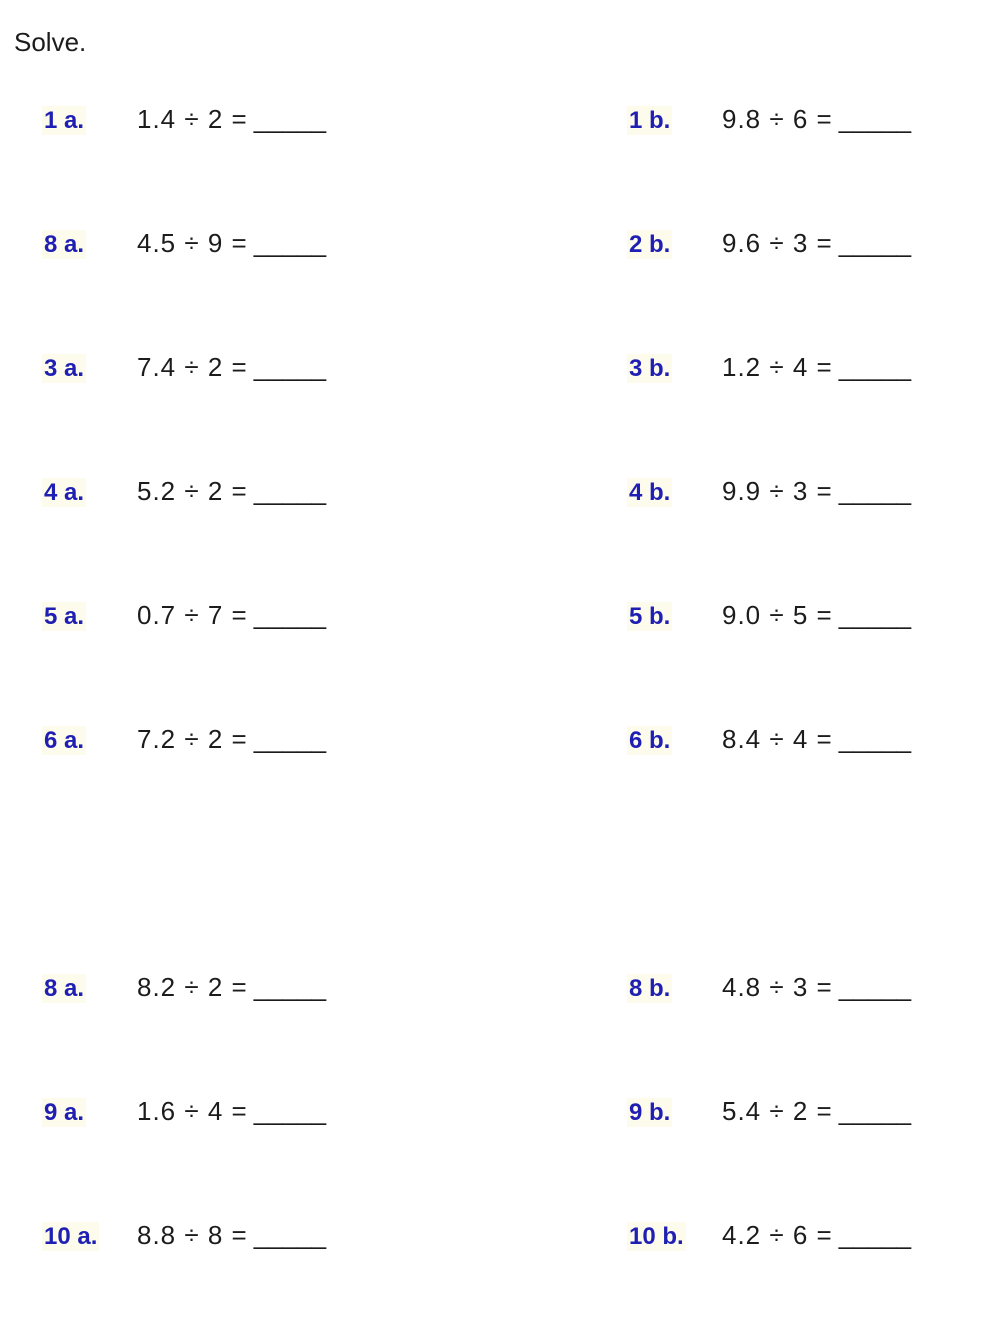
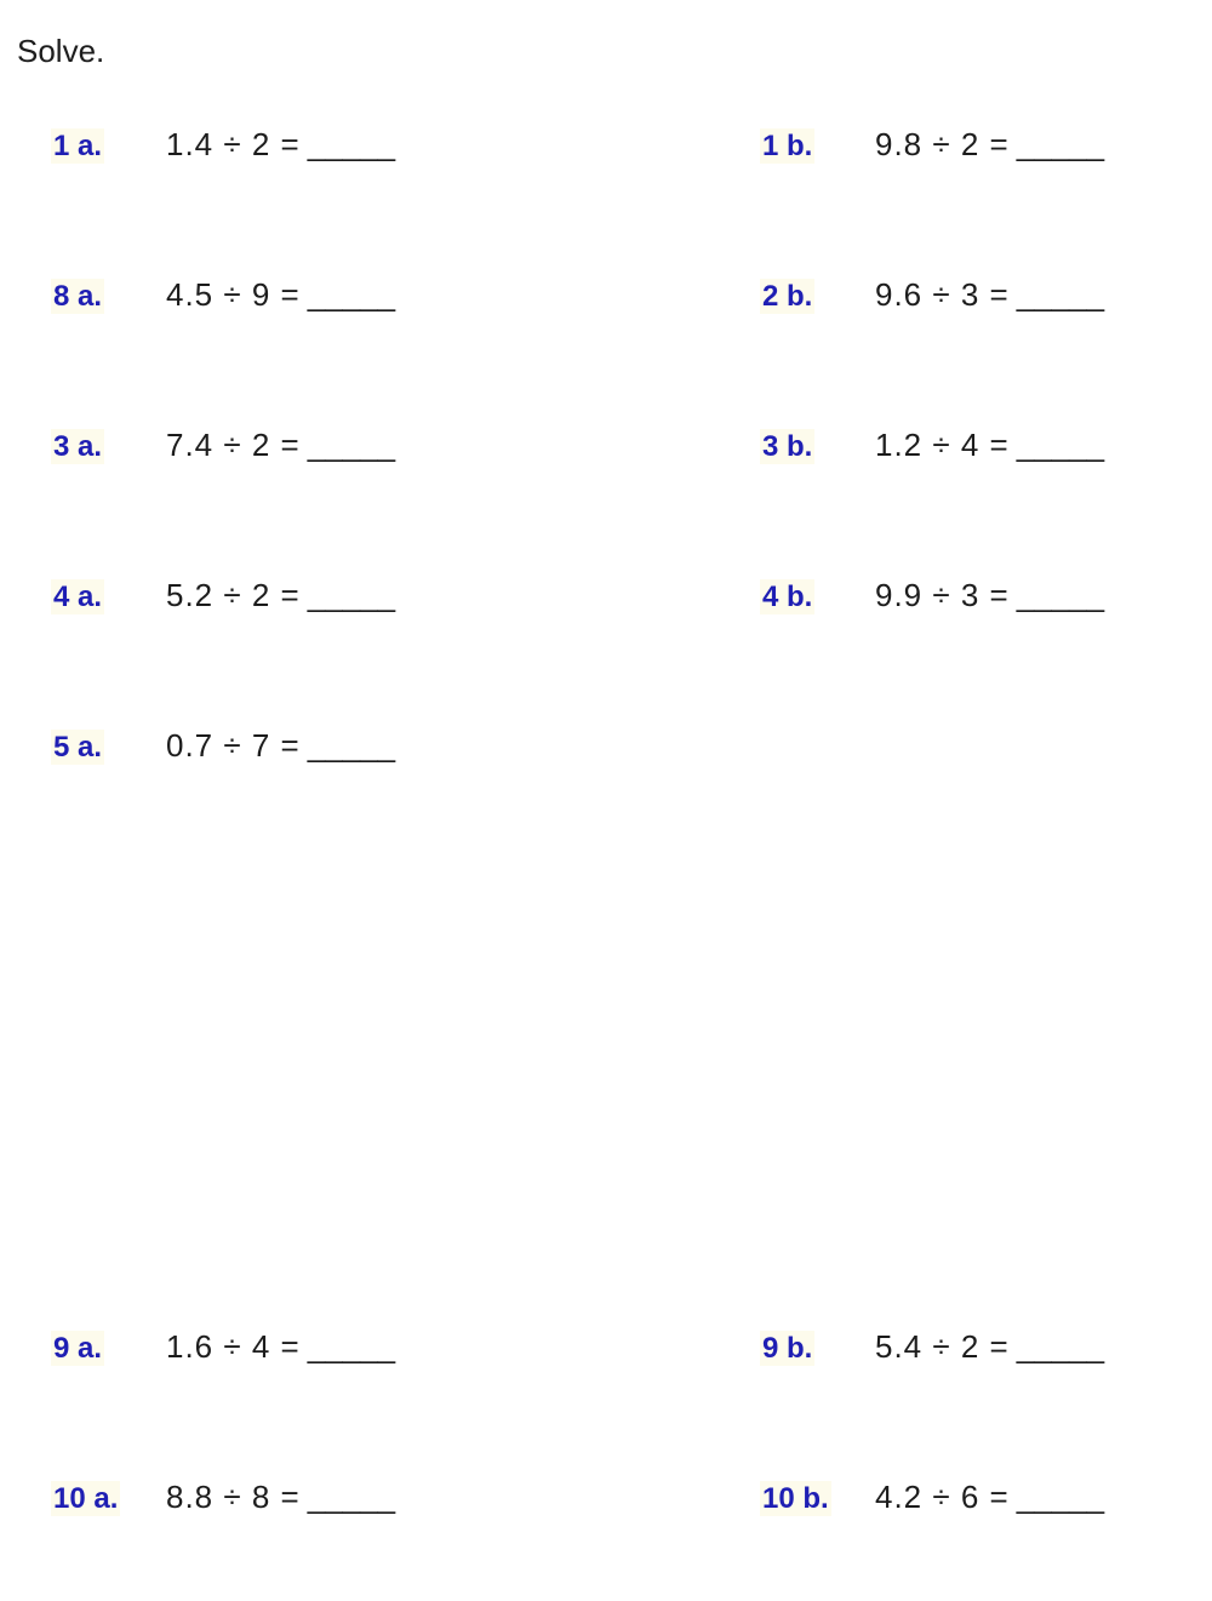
  Solve.
  1 a. 1.4 ÷ 2 = _____
- 1 b. 9.8 ÷ 6 = _____
+ 1 b. 9.8 ÷ 2 = _____
  8 a. 4.5 ÷ 9 = _____
  2 b. 9.6 ÷ 3 = _____
  3 a. 7.4 ÷ 2 = _____
  3 b. 1.2 ÷ 4 = _____
  4 a. 5.2 ÷ 2 = _____
  4 b. 9.9 ÷ 3 = _____
  5 a. 0.7 ÷ 7 = _____
- 5 b. 9.0 ÷ 5 = _____
- 6 a. 7.2 ÷ 2 = _____
- 6 b. 8.4 ÷ 4 = _____
- 8 a. 8.2 ÷ 2 = _____
- 8 b. 4.8 ÷ 3 = _____
  9 a. 1.6 ÷ 4 = _____
  9 b. 5.4 ÷ 2 = _____
  10 a. 8.8 ÷ 8 = _____
  10 b. 4.2 ÷ 6 = _____
